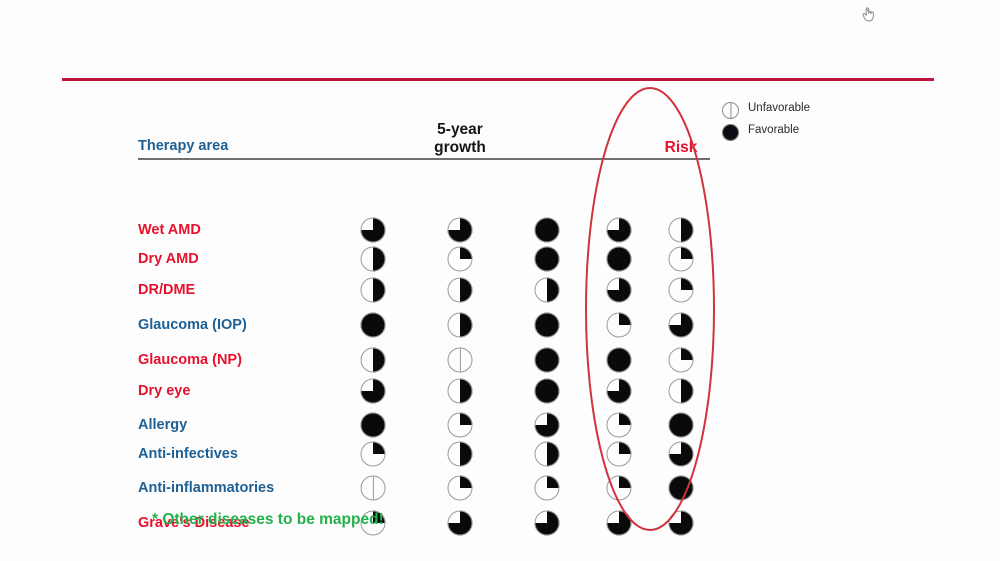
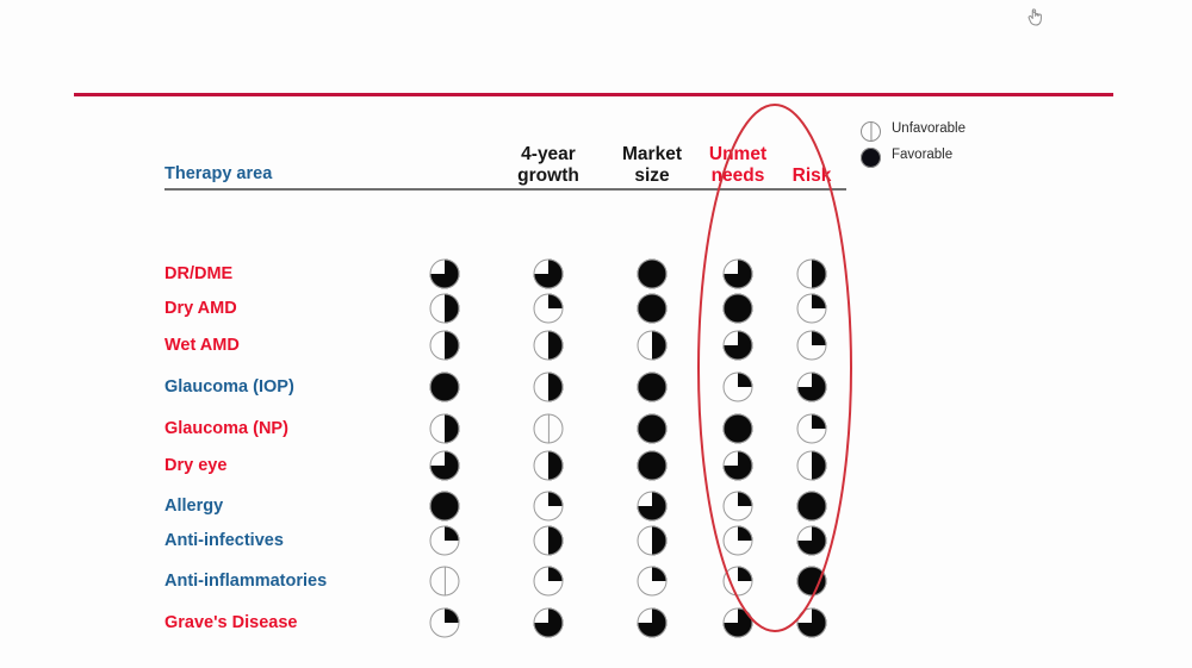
  Therapy area
- 5-year
+ 4-year
  growth
+ Market
+ size
+ Unmet
+ needs
  Ris
- Wet AMD
+ DR/DME
  Dry AMD
- DR/DME
+ Wet AMD
  Glaucoma (IOP)
  Glaucoma (NP)
  Dry eye
  Allergy
  Anti-infectives
  Anti-inflammatories
  Grave's Disease
  Unfavorable
  Favorable
- * Other diseases to be mapped!
